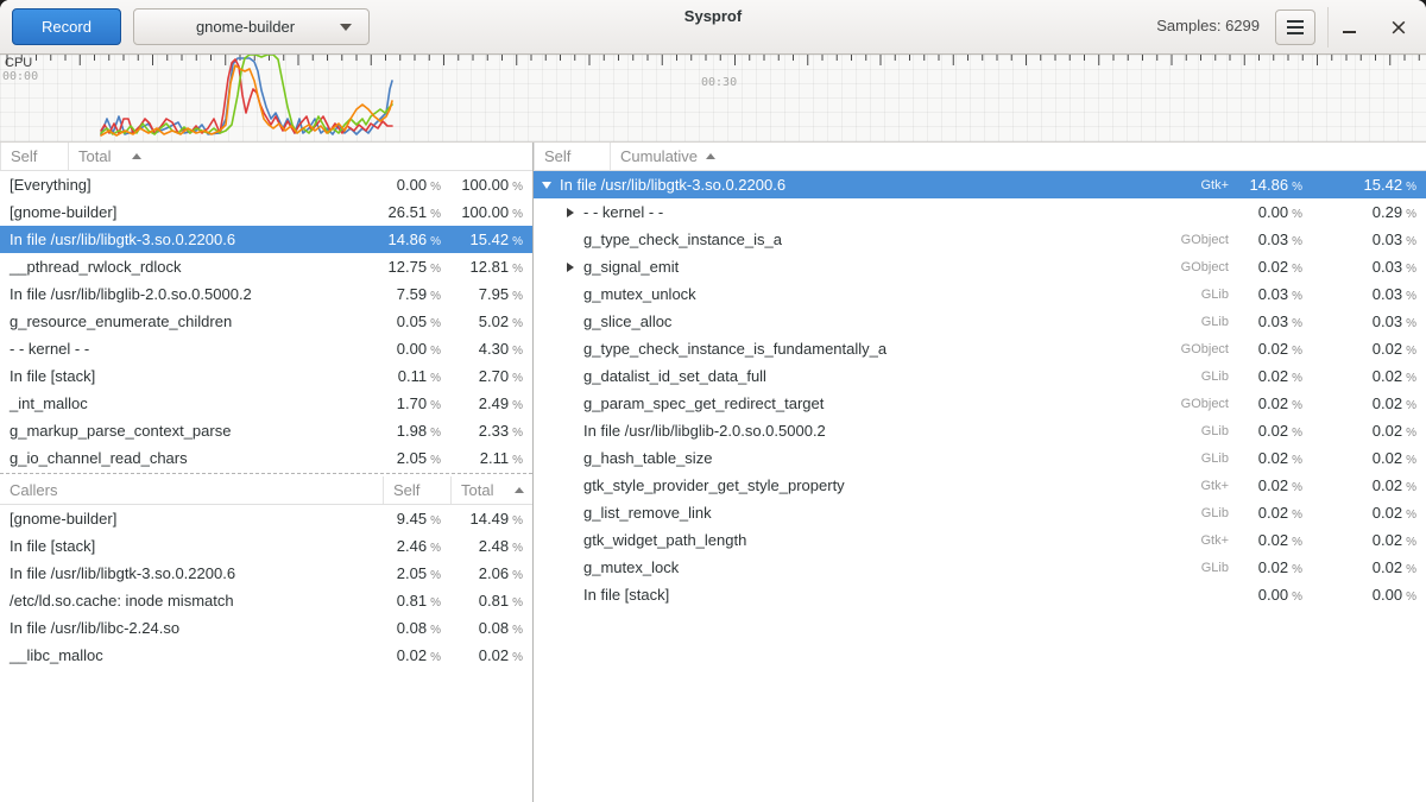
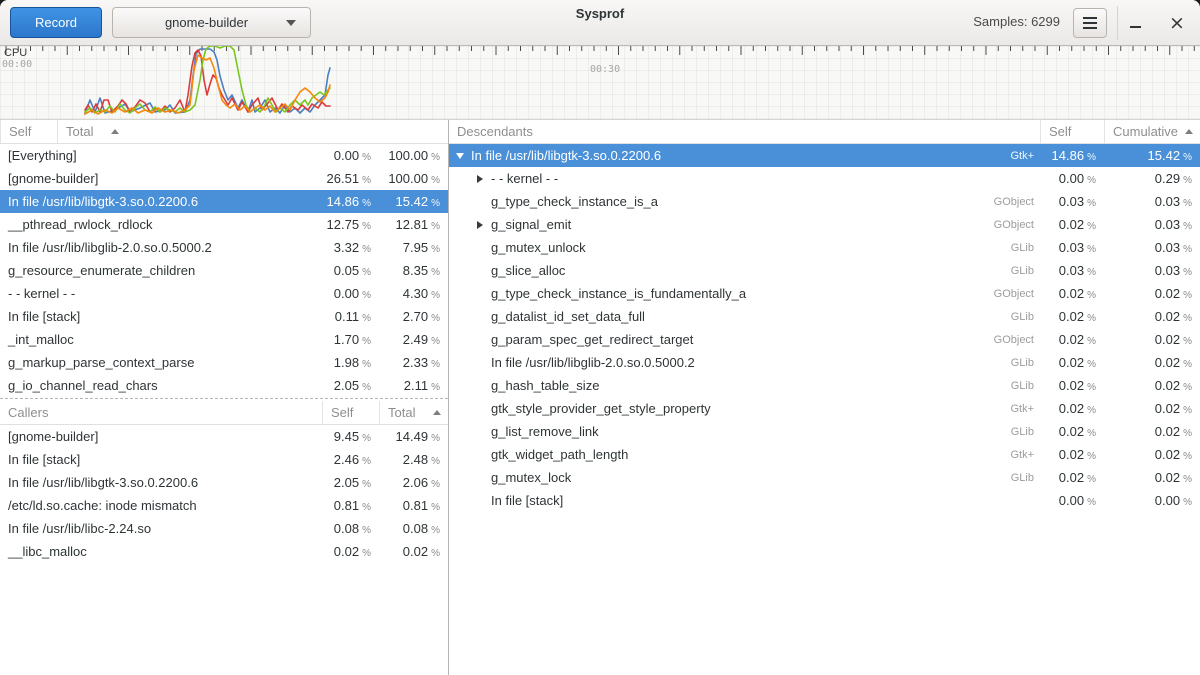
  Record
  gnome-builder
  Sysprof
  Samples: 6299
  ×
  CPU
  00:00
  00:30
  Self
  Total
  [Everything]
  0.00 %
  100.00 %
  [gnome-builder]
  26.51 %
  100.00 %
  In file /usr/lib/libgtk-3.so.0.2200.6
  14.86 %
  15.42 %
  __pthread_rwlock_rdlock
  12.75 %
  12.81 %
  In file /usr/lib/libglib-2.0.so.0.5000.2
- 7.59 %
+ 3.32 %
  7.95 %
  g_resource_enumerate_children
  0.05 %
- 5.02 %
+ 8.35 %
  - - kernel - -
  0.00 %
  4.30 %
  In file [stack]
  0.11 %
  2.70 %
  _int_malloc
  1.70 %
  2.49 %
  g_markup_parse_context_parse
  1.98 %
  2.33 %
  g_io_channel_read_chars
  2.05 %
  2.11 %
  Callers
  Self
  Total
  [gnome-builder]
  9.45 %
  14.49 %
  In file [stack]
  2.46 %
  2.48 %
  In file /usr/lib/libgtk-3.so.0.2200.6
  2.05 %
  2.06 %
  /etc/ld.so.cache: inode mismatch
  0.81 %
  0.81 %
  In file /usr/lib/libc-2.24.so
  0.08 %
  0.08 %
  __libc_malloc
  0.02 %
  0.02 %
+ Descendants
  Self
  Cumulative
  In file /usr/lib/libgtk-3.so.0.2200.6
  Gtk+
  14.86 %
  15.42 %
  - - kernel - -
  0.00 %
  0.29 %
  g_type_check_instance_is_a
  GObject
  0.03 %
  0.03 %
  g_signal_emit
  GObject
  0.02 %
  0.03 %
  g_mutex_unlock
  GLib
  0.03 %
  0.03 %
  g_slice_alloc
  GLib
  0.03 %
  0.03 %
  g_type_check_instance_is_fundamentally_a
  GObject
  0.02 %
  0.02 %
  g_datalist_id_set_data_full
  GLib
  0.02 %
  0.02 %
  g_param_spec_get_redirect_target
  GObject
  0.02 %
  0.02 %
  In file /usr/lib/libglib-2.0.so.0.5000.2
  GLib
  0.02 %
  0.02 %
  g_hash_table_size
  GLib
  0.02 %
  0.02 %
  gtk_style_provider_get_style_property
  Gtk+
  0.02 %
  0.02 %
  g_list_remove_link
  GLib
  0.02 %
  0.02 %
  gtk_widget_path_length
  Gtk+
  0.02 %
  0.02 %
  g_mutex_lock
  GLib
  0.02 %
  0.02 %
  In file [stack]
  0.00 %
  0.00 %
